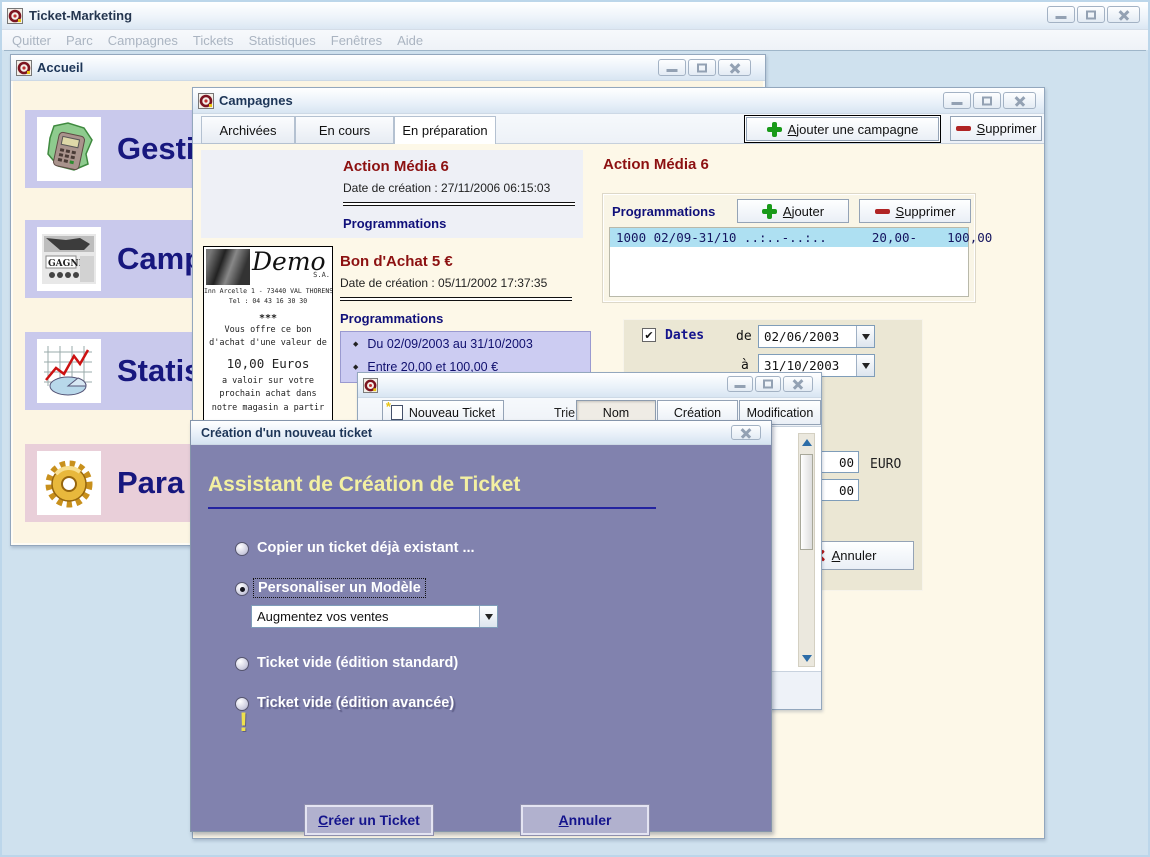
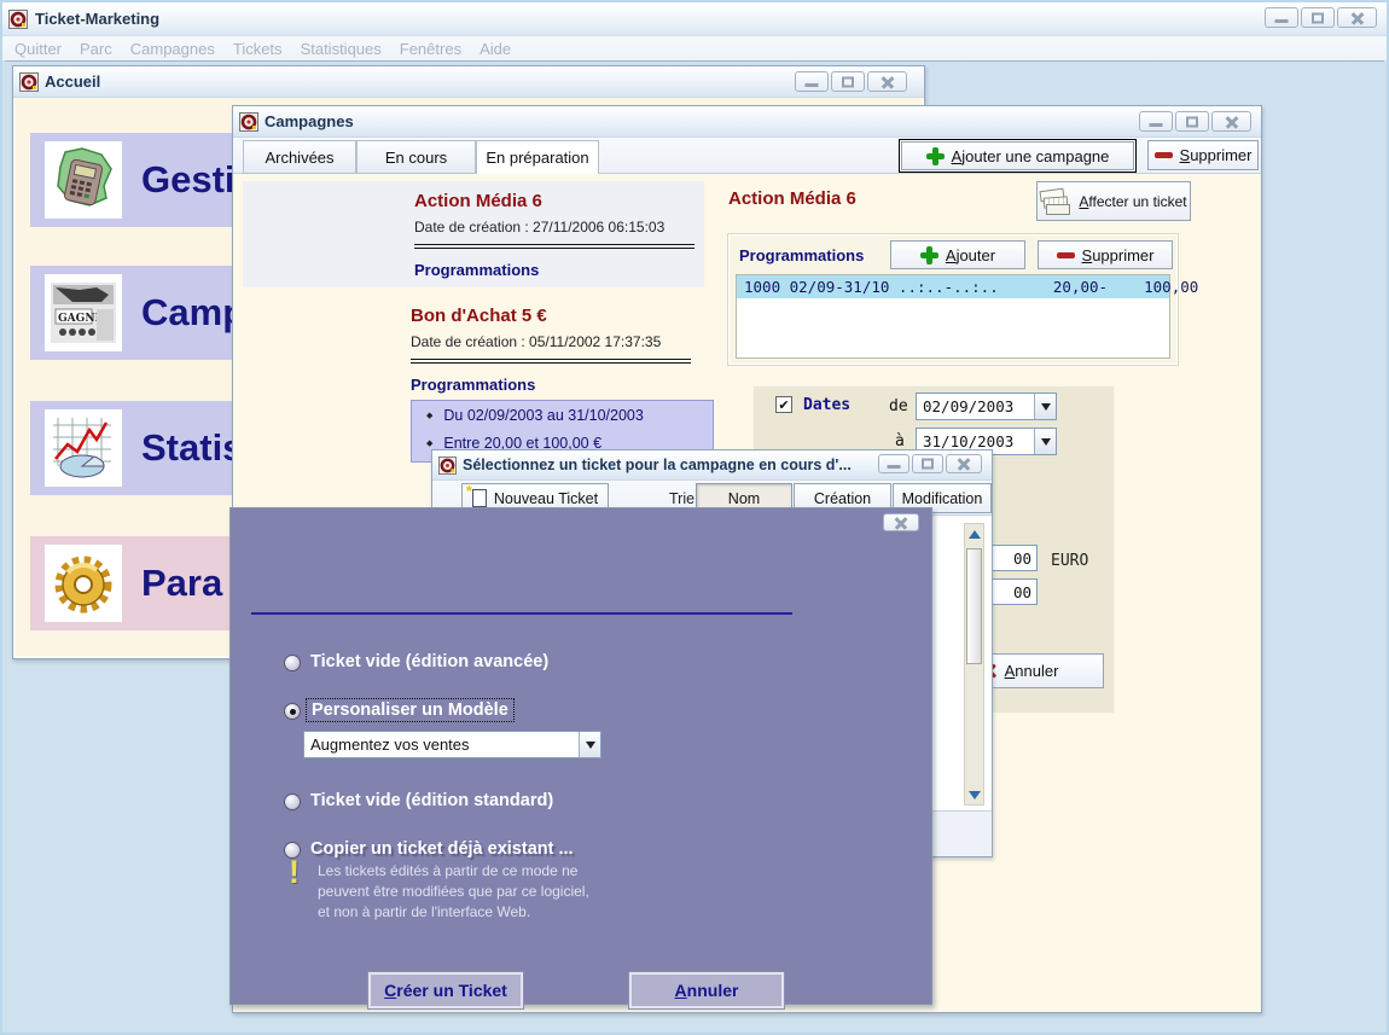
  Ticket-Marketing
  Quitter
  Parc
  Campagnes
  Tickets
  Statistiques
  Fenêtres
  Aide
  Accueil
  Gesti
  GAGN
  Cam
  Stati
  Para
  Campagnes
  Archivées
  En cours
  En préparation
  Ajouter une campagne
  Supprimer
  Action Média 6
  Date de création : 27/11/2006 06:15:03
  Programmations
- Demo
- S.A.
- Inn Arcelle 1 - 73440 VAL THORENS
- Tel : 04 43 16 30 30
- ***
- Vous offre ce bon
- d'achat d'une valeur de
- 10,00 Euros
- a valoir sur votre
- prochain achat dans
- notre magasin a partir
  Bon d'Achat 5 €
  Date de création : 05/11/2002 17:37:35
  Programmations
  ◆
  Du 02/09/2003 au 31/10/2003
  ◆
  Entre 20,00 et 100,00 €
  Action Média 6
+ Affecter un ticket
  Programmations
  Ajouter
  Supprimer
  1000 02/09-31/10 ..:..-..:.. 20,00- 100,00
  ✔
  Dates
  de
- 02/06/2003
+ 02/09/2003
  à
  31/10/2003
  00
  EURO
  00
  Annuler
+ Sélectionnez un ticket pour la campagne en cours d'...
  *
  Nouveau Ticket
  Nom
  Création
  Modification
- Création d'un nouveau ticket
- Assistant de Création de Ticket
- Copier un ticket déjà existant ...
+ Ticket vide (édition avancée)
  Personaliser un Modèle
  Augmentez vos ventes
  Ticket vide (édition standard)
- Ticket vide (édition avancée)
+ Copier un ticket déjà existant ...
  !
+ Les tickets édités à partir de ce mode ne
+ peuvent être modifiées que par ce logiciel,
+ et non à partir de l'interface Web.
  Créer un Ticket
  Annuler
